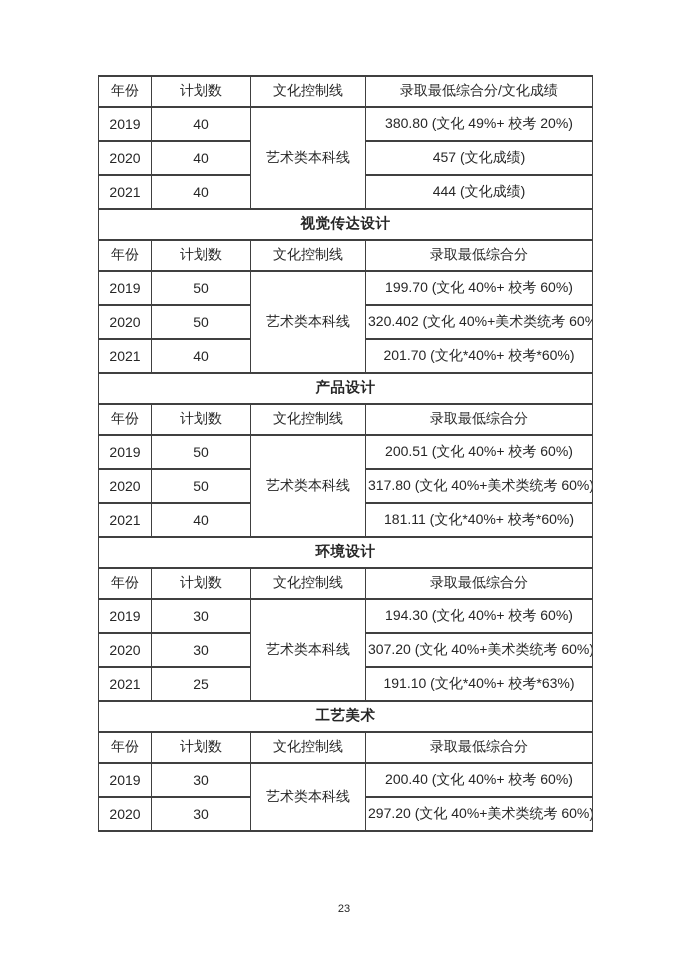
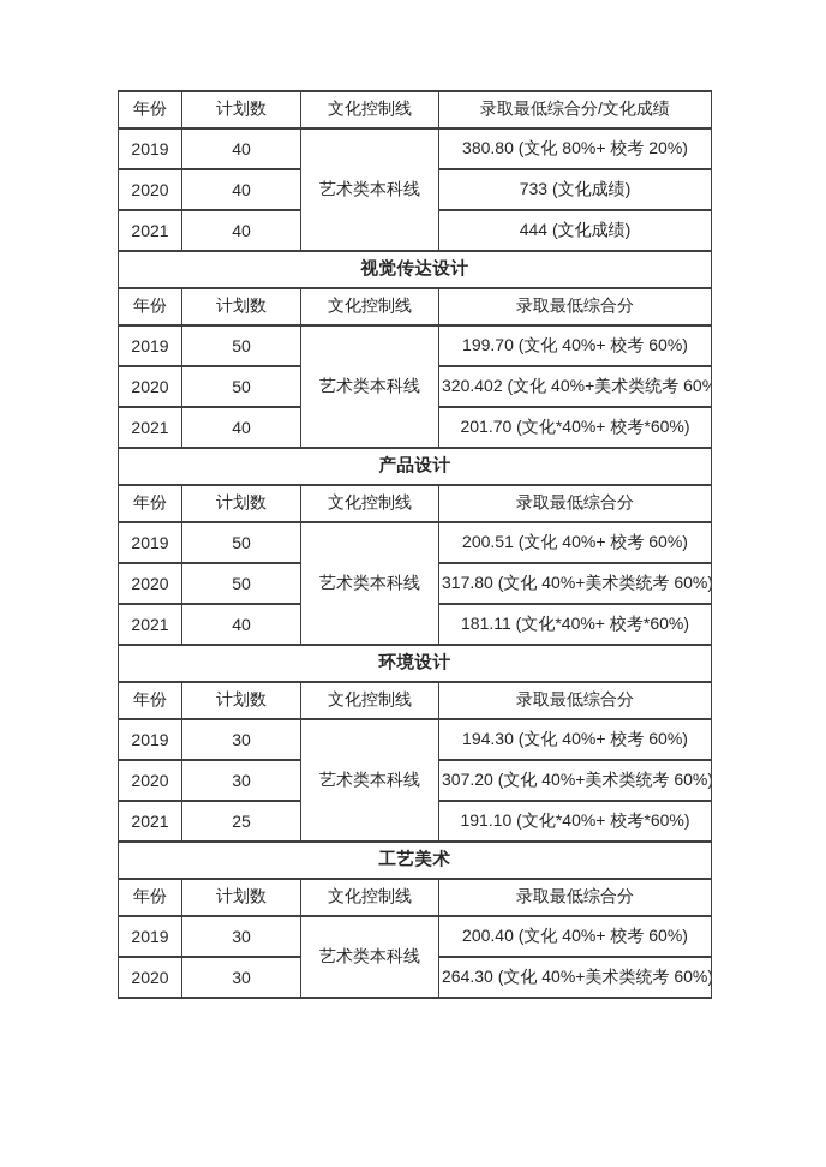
  年份	计划数	文化控制线	录取最低综合分/文化成绩
- 2019	40	艺术类本科线	380.80 (文化 49%+ 校考 20%)
+ 2019	40	艺术类本科线	380.80 (文化 80%+ 校考 20%)
- 2020	40	457 (文化成绩)
+ 2020	40	733 (文化成绩)
  2021	40	444 (文化成绩)
  视觉传达设计
  年份	计划数	文化控制线	录取最低综合分
  2019	50	艺术类本科线	199.70 (文化 40%+ 校考 60%)
  2020	50	320.402 (文化 40%+美术类统考 60%
  2021	40	201.70 (文化*40%+ 校考*60%)
  产品设计
  年份	计划数	文化控制线	录取最低综合分
  2019	50	艺术类本科线	200.51 (文化 40%+ 校考 60%)
  2020	50	317.80 (文化 40%+美术类统考 60%)
  2021	40	181.11 (文化*40%+ 校考*60%)
  环境设计
  年份	计划数	文化控制线	录取最低综合分
  2019	30	艺术类本科线	194.30 (文化 40%+ 校考 60%)
  2020	30	307.20 (文化 40%+美术类统考 60%)
- 2021	25	191.10 (文化*40%+ 校考*63%)
+ 2021	25	191.10 (文化*40%+ 校考*60%)
  工艺美术
  年份	计划数	文化控制线	录取最低综合分
  2019	30	艺术类本科线	200.40 (文化 40%+ 校考 60%)
- 2020	30	297.20 (文化 40%+美术类统考 60%)
+ 2020	30	264.30 (文化 40%+美术类统考 60%)
- 23
